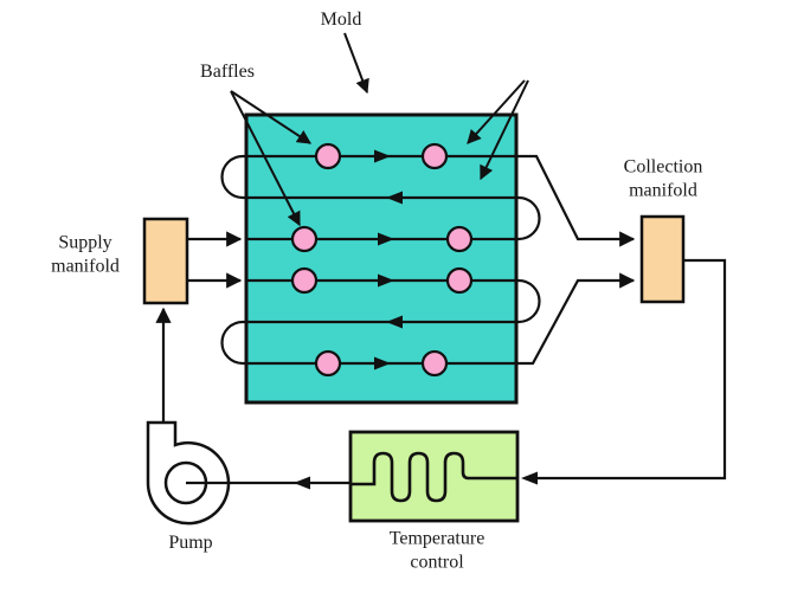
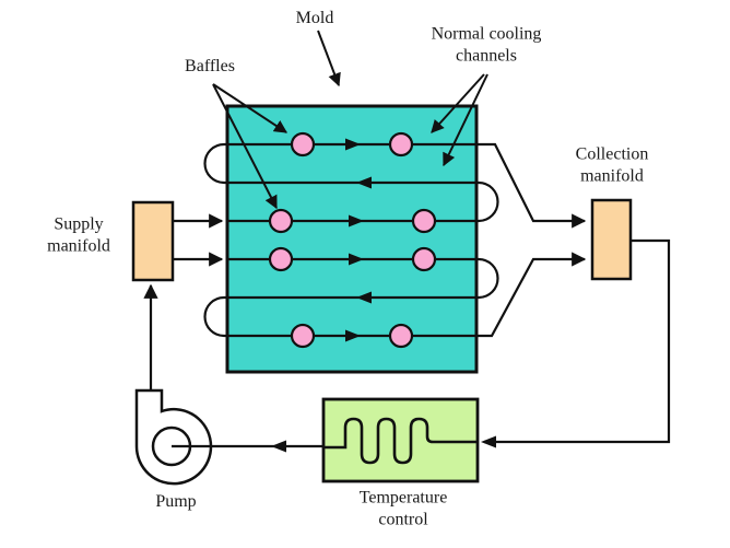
  Mold
  Baffles
+ Normal cooling
+ channels
  Supply
  manifold
  Collection
  manifold
  Pump
  Temperature
  control
